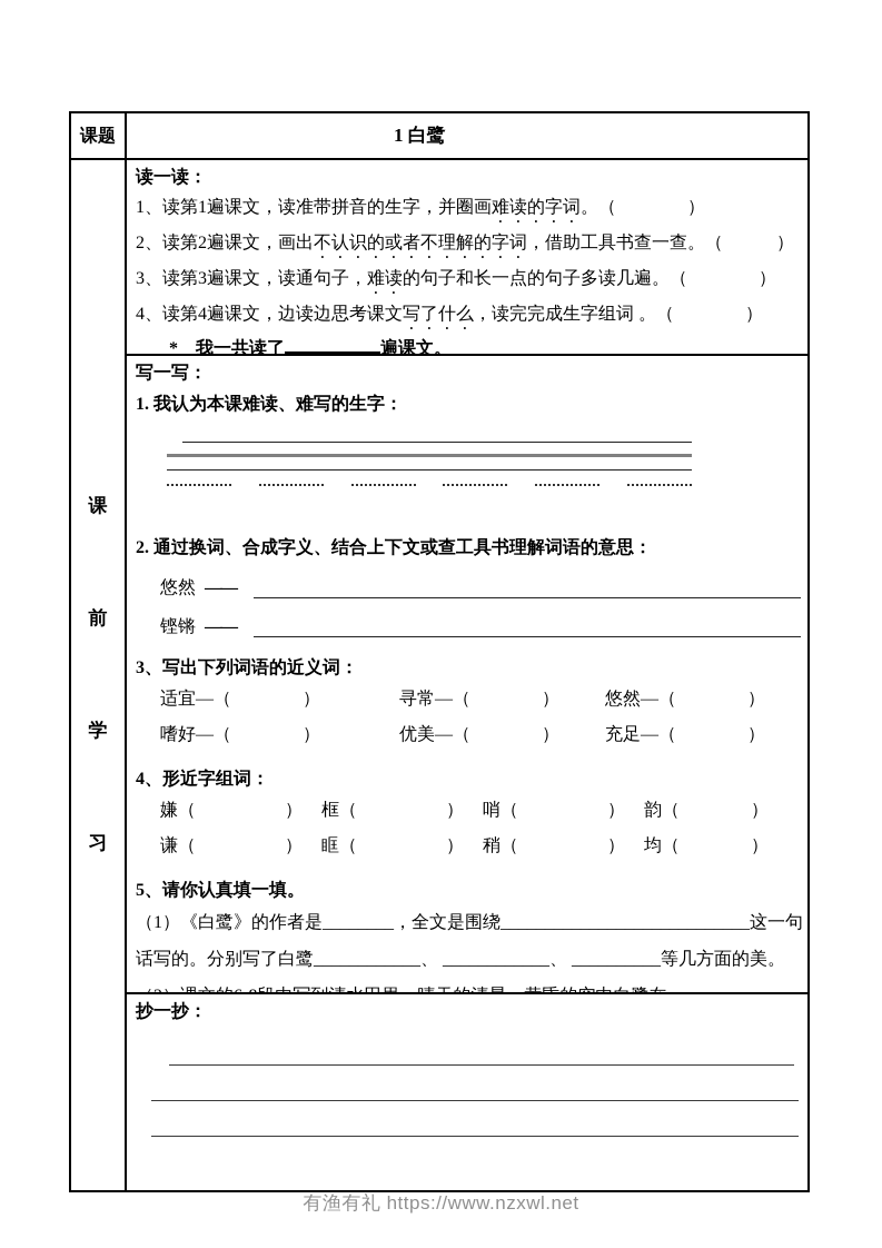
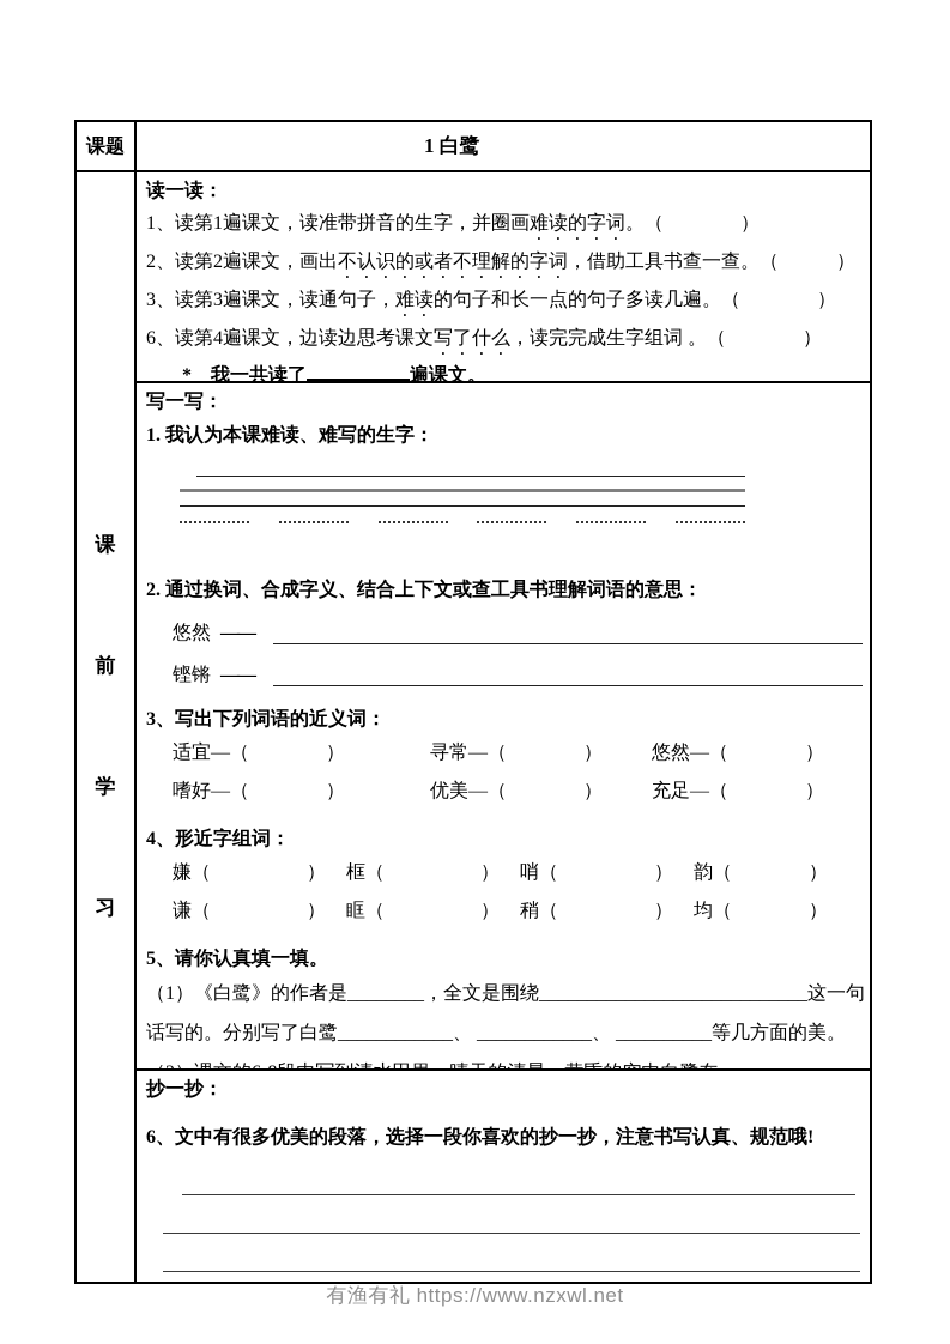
  课题
  课
  前
  学
  习
  1 白鹭
  读一读：
  1、读第1遍课文，读准带拼音的生字，并圈画难读的字词。（ ）
  2、读第2遍课文，画出不认识的或者不理解的字词，借助工具书查一查。（ ）
  3、读第3遍课文，读通句子，难读的句子和长一点的句子多读几遍。（ ）
- 4、读第4遍课文，边读边思考课文写了什么，读完完成生字组词 。（ ）
+ 6、读第4遍课文，边读边思考课文写了什么，读完完成生字组词 。（ ）
  * 我一共读了 遍课文。
  写一写：
  1. 我认为本课难读、难写的生字：
  2. 通过换词、合成字义、结合上下文或查工具书理解词语的意思：
  悠然
  ——
  铿锵
  ——
  3、写出下列词语的近义词：
  适宜—（ ）
  寻常—（ ）
  悠然—（ ）
  嗜好—（ ）
  优美—（ ）
  充足—（ ）
  4、形近字组词：
  嫌（ ）
  框（ ）
  哨（ ）
  韵（ ）
  谦（ ）
  眶（ ）
  稍（ ）
  均（ ）
  5、请你认真填一填。
  （1）《白鹭》的作者是________，全文是围绕____________________________这一句
  话写的。分别写了白鹭____________、 ____________、 __________等几方面的美。
  抄一抄：
+ 6、文中有很多优美的段落，选择一段你喜欢的抄一抄，注意书写认真、规范哦!
  有渔有礼 https://www.nzxwl.net
